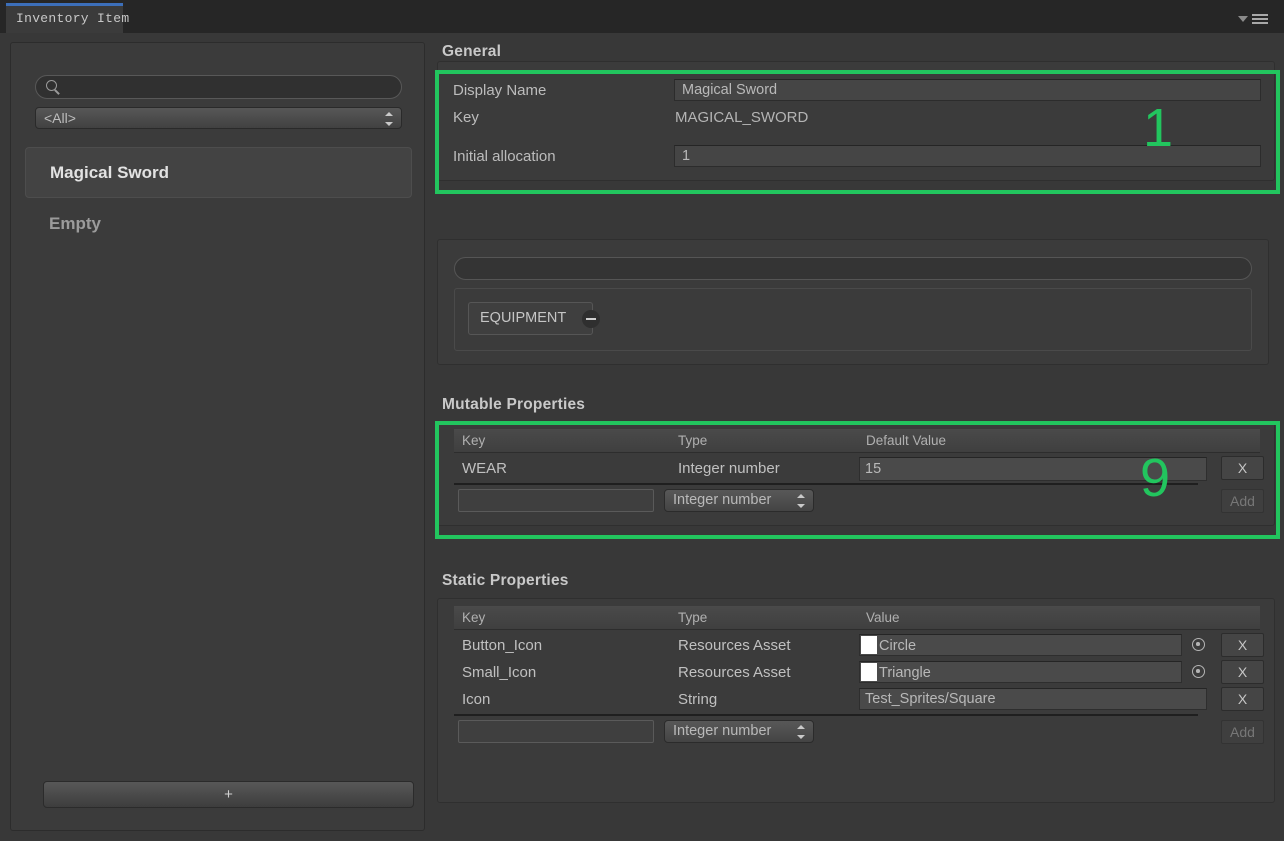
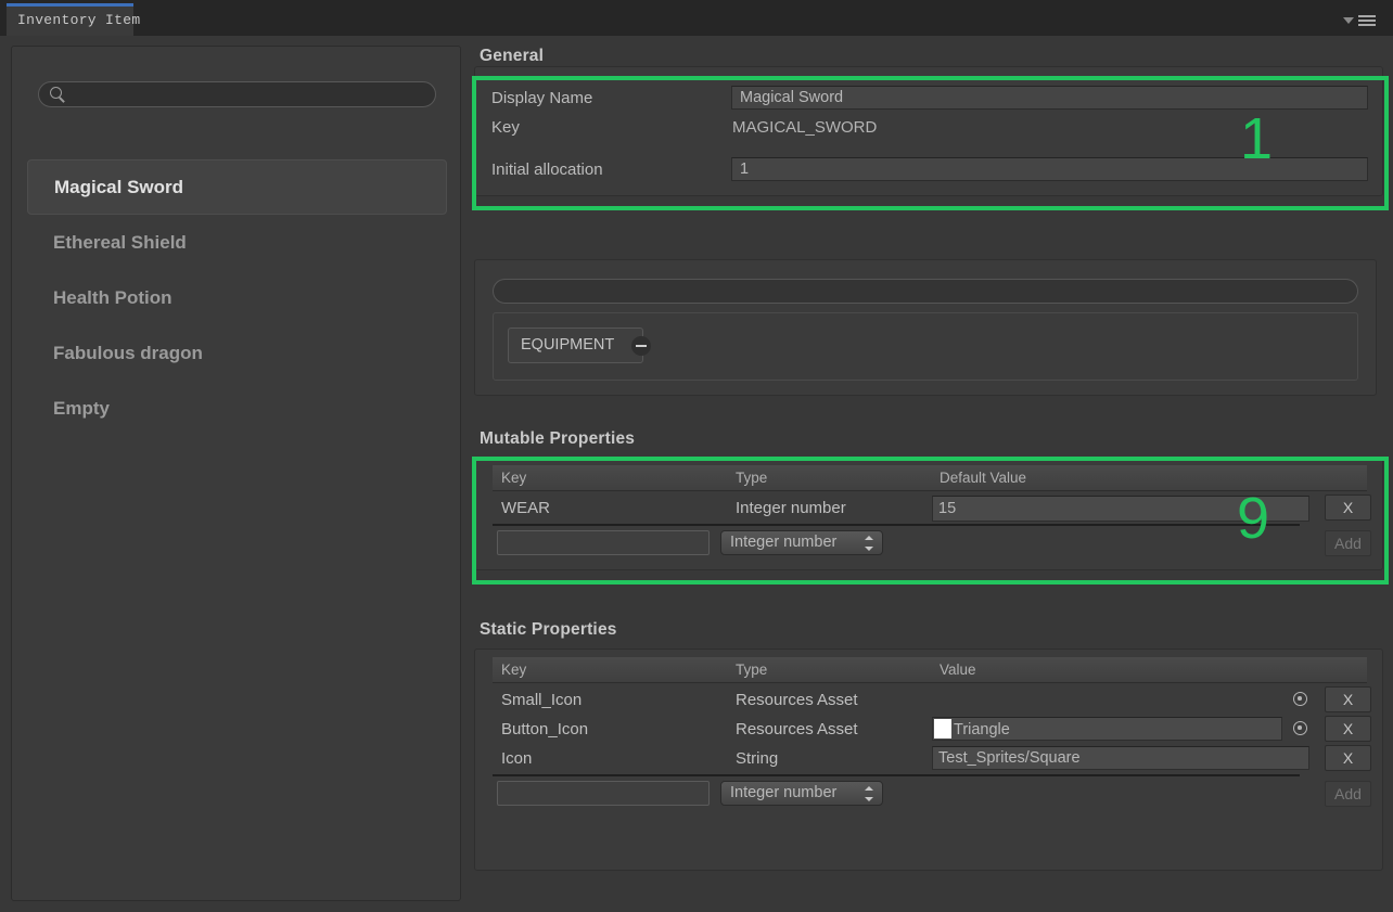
  Inventory Item
- <All>
  Magical Sword
+ Ethereal Shield
+ Health Potion
+ Fabulous dragon
  Empty
- +
  General
  Display Name
  Magical Sword
  Key
  MAGICAL_SWORD
  Initial allocation
  1
  Mutable Properties
  Key
  Type
  Default Value
  WEAR
  Integer number
  15
  X
  Integer number
  Add
  Static Properties
  Key
  Type
  Value
- Button_Icon
+ Small_Icon
  Resources Asset
- Circle
  X
- Small_Icon
+ Button_Icon
  Resources Asset
  Triangle
  X
  Icon
  String
  Test_Sprites/Square
  X
  Integer number
  Add
  EQUIPMENT
  1
  9
